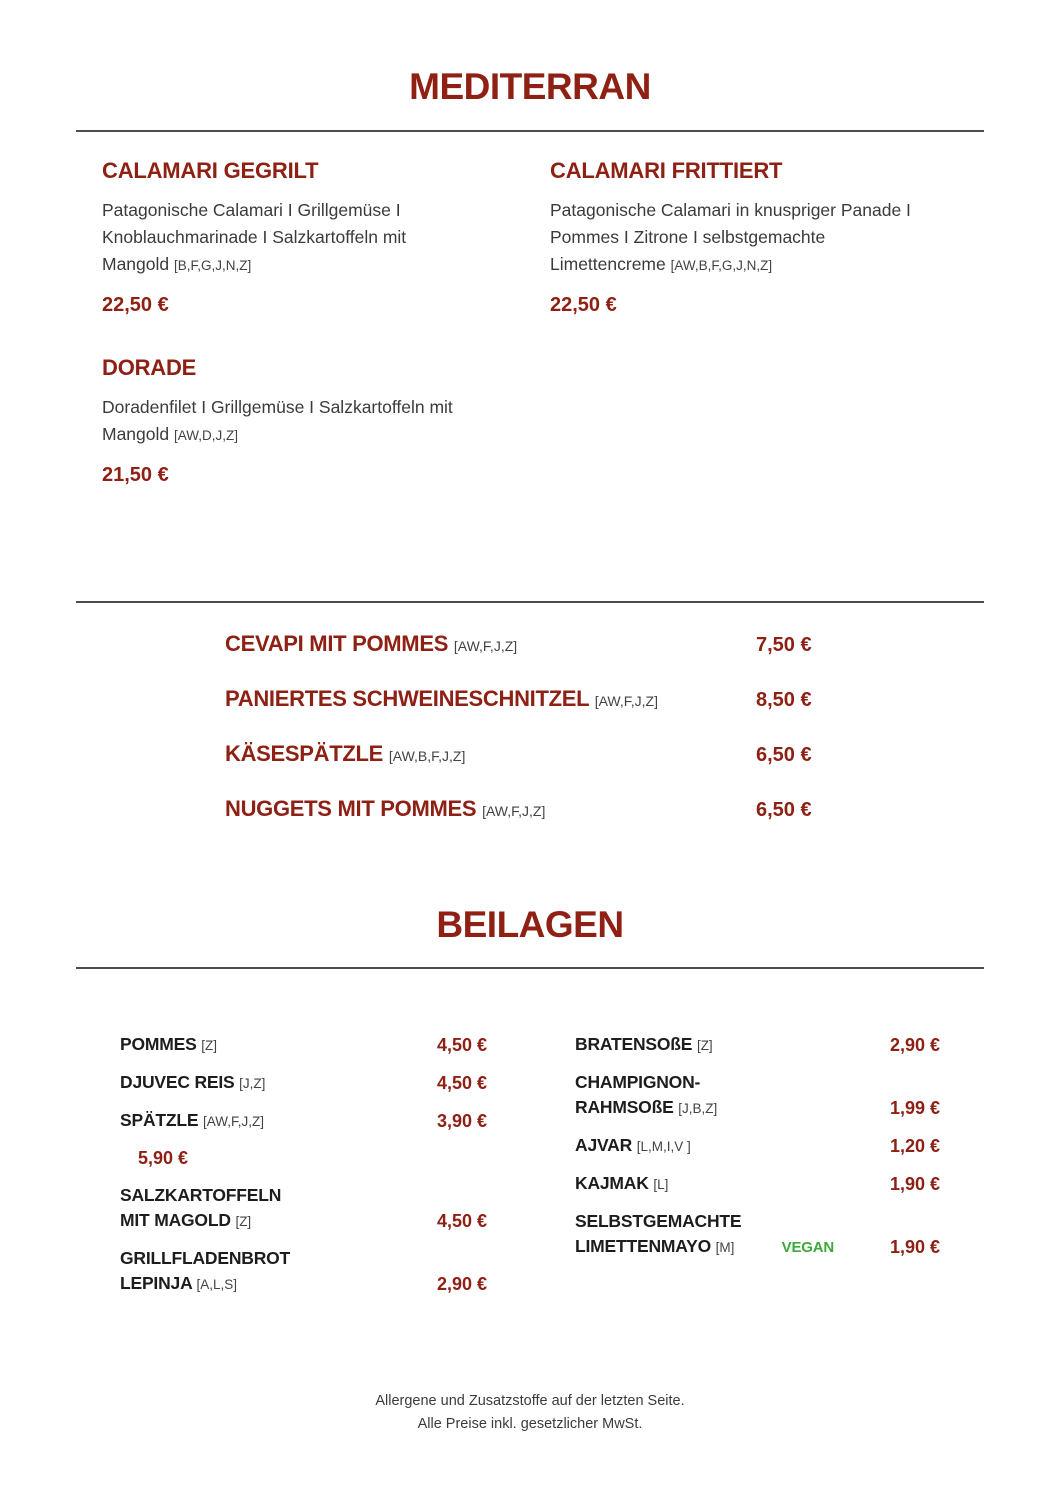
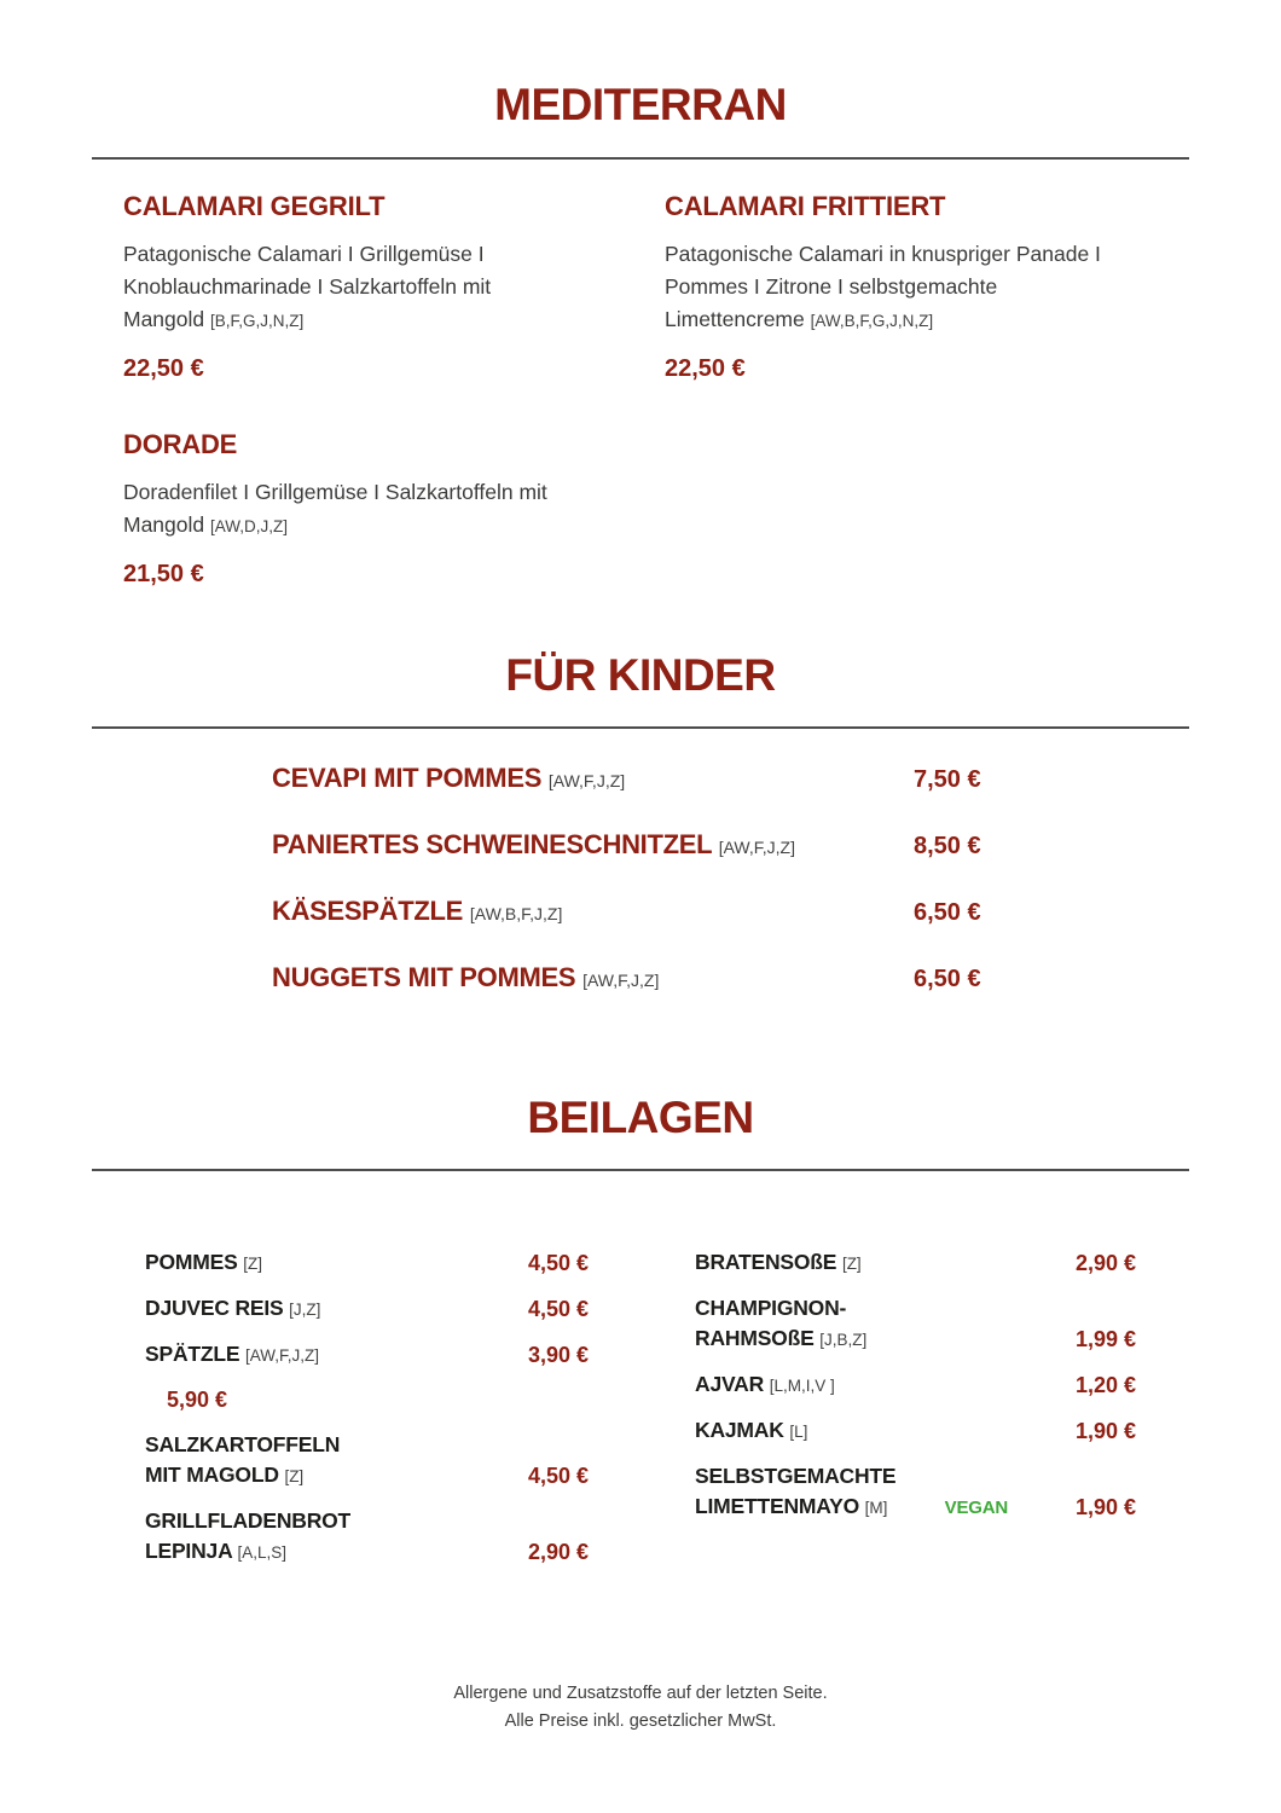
  MEDITERRAN
  CALAMARI GEGRILT
  Patagonische Calamari I Grillgemüse I
  Knoblauchmarinade I Salzkartoffeln mit
  Mangold [B,F,G,J,N,Z]
  22,50 €
  DORADE
  Doradenfilet I Grillgemüse I Salzkartoffeln mit
  Mangold [AW,D,J,Z]
  21,50 €
  CALAMARI FRITTIERT
  Patagonische Calamari in knuspriger Panade I
  Pommes I Zitrone I selbstgemachte
  Limettencreme [AW,B,F,G,J,N,Z]
  22,50 €
+ FÜR KINDER
  CEVAPI MIT POMMES [AW,F,J,Z]
  7,50 €
  PANIERTES SCHWEINESCHNITZEL [AW,F,J,Z]
  8,50 €
  KÄSESPÄTZLE [AW,B,F,J,Z]
  6,50 €
  NUGGETS MIT POMMES [AW,F,J,Z]
  6,50 €
  BEILAGEN
  POMMES [Z]
  4,50 €
  DJUVEC REIS [J,Z]
  4,50 €
  SPÄTZLE [AW,F,J,Z]
  3,90 €
  5,90 €
  SALZKARTOFFELN
  MIT MAGOLD [Z]
  4,50 €
  GRILLFLADENBROT
  LEPINJA [A,L,S]
  2,90 €
  BRATENSOßE [Z]
  2,90 €
  CHAMPIGNON-
  RAHMSOßE [J,B,Z]
  1,99 €
  AJVAR [L,M,I,V ]
  1,20 €
  KAJMAK [L]
  1,90 €
  SELBSTGEMACHTE
  LIMETTENMAYO [M]
  VEGAN
  1,90 €
  Allergene und Zusatzstoffe auf der letzten Seite.
  Alle Preise inkl. gesetzlicher MwSt.
